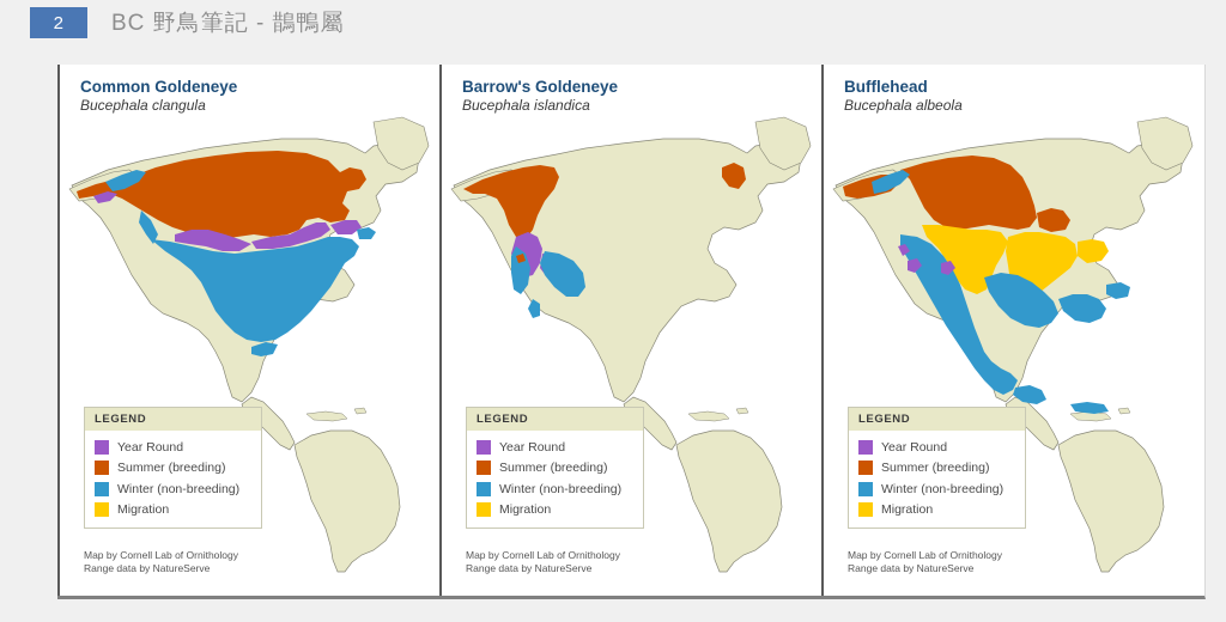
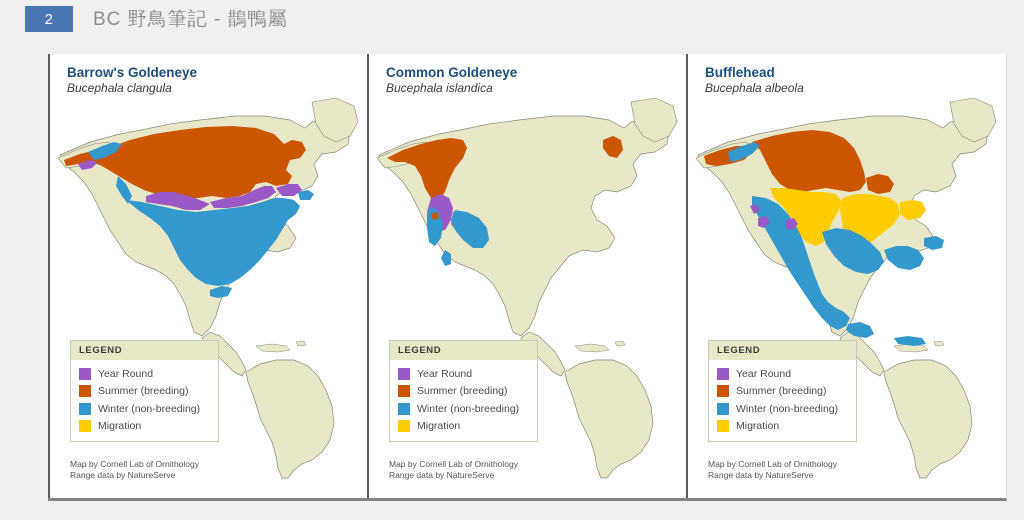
  2
  BC 野鳥筆記 - 鵲鴨屬
- Common Goldeneye
+ Barrow's Goldeneye
  Bucephala clangula
  LEGEND
  Year Round
  Summer (breeding)
  Winter (non-breeding)
  Migration
  Map by Cornell Lab of Ornithology
  Range data by NatureServe
- Barrow's Goldeneye
+ Common Goldeneye
  Bucephala islandica
  LEGEND
  Year Round
  Summer (breeding)
  Winter (non-breeding)
  Migration
  Map by Cornell Lab of Ornithology
  Range data by NatureServe
  Bufflehead
  Bucephala albeola
  LEGEND
  Year Round
  Summer (breeding)
  Winter (non-breeding)
  Migration
  Map by Cornell Lab of Ornithology
  Range data by NatureServe
